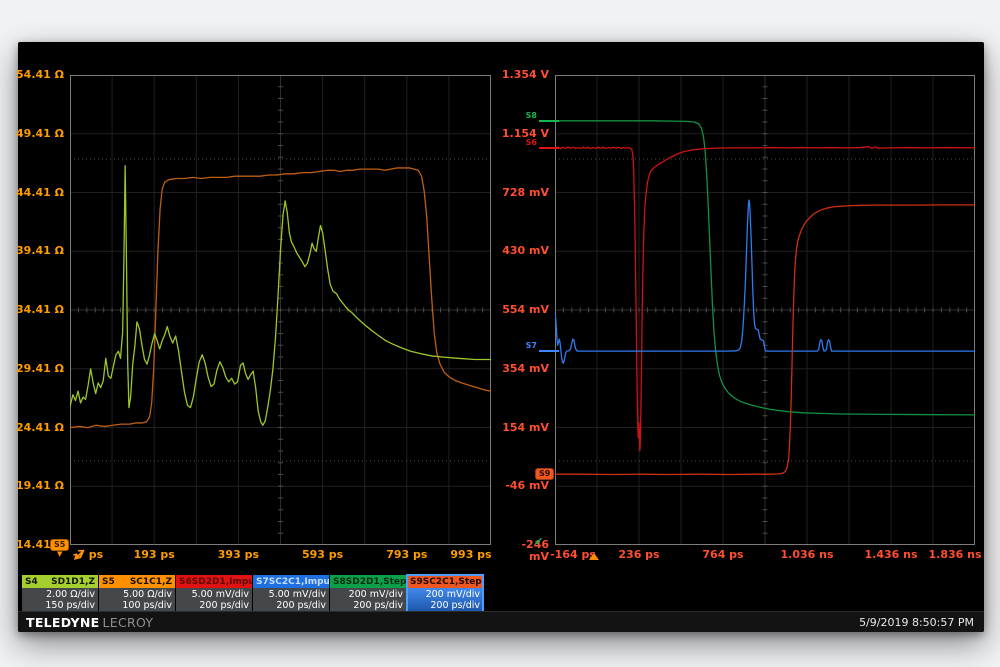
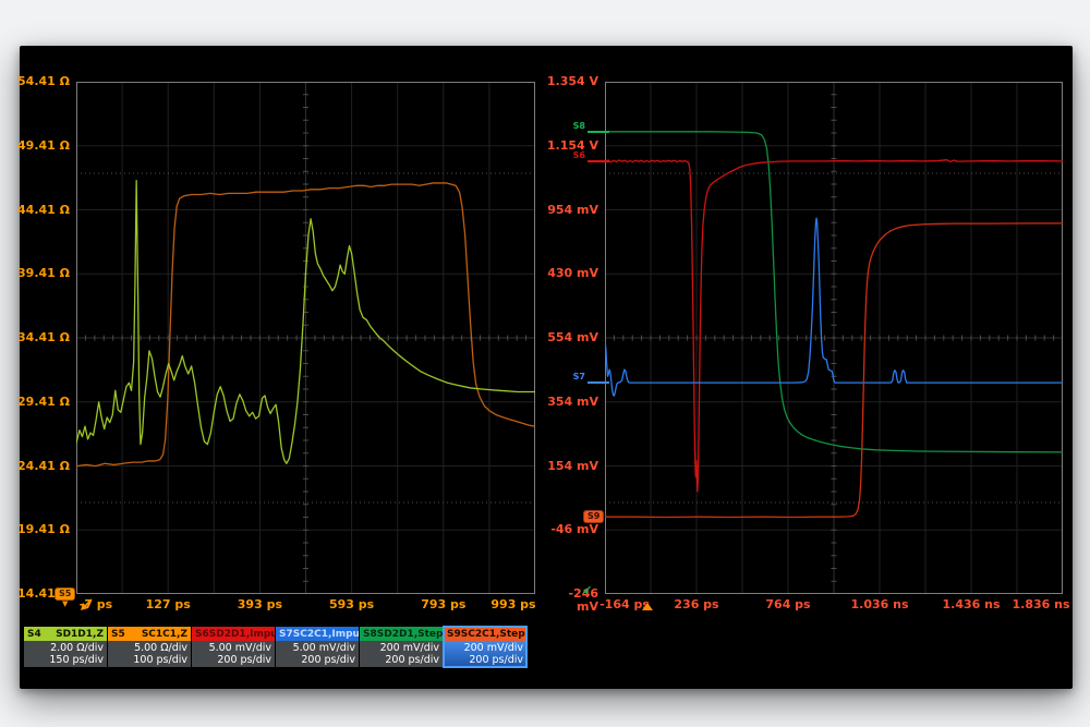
  54.41 Ω
  49.41 Ω
  44.41 Ω
  39.41 Ω
  34.41 Ω
  29.41 Ω
  24.41 Ω
  19.41 Ω
  14.41
  -7 ps
- 193 ps
+ 127 ps
  393 ps
  593 ps
  793 ps
  993 ps
  S5
  ▼
  1.354 V
  1.154 V
- 728 mV
+ 954 mV
  430 mV
  554 mV
  354 mV
  154 mV
  -46 mV
  -246 mV
  -164 ps
  236 ps
  764 ps
  1.036 ns
  1.436 ns
  1.836 ns
  S8
  S6
  S7
  S9
  ↙
  S4
  SD1D1,Z
  2.00 Ω/div
  150 ps/div
  S5
  SC1C1,Z
  5.00 Ω/div
  100 ps/div
  S6
  SD2D1,Impu
  5.00 mV/div
  200 ps/div
  S7
  SC2C1,Impu
  5.00 mV/div
  200 ps/div
  S8
  SD2D1,Step
  200 mV/div
  200 ps/div
  S9
  SC2C1,Step
  200 mV/div
  200 ps/div
- TELEDYNE LECROY
- 5/9/2019 8:50:57 PM
